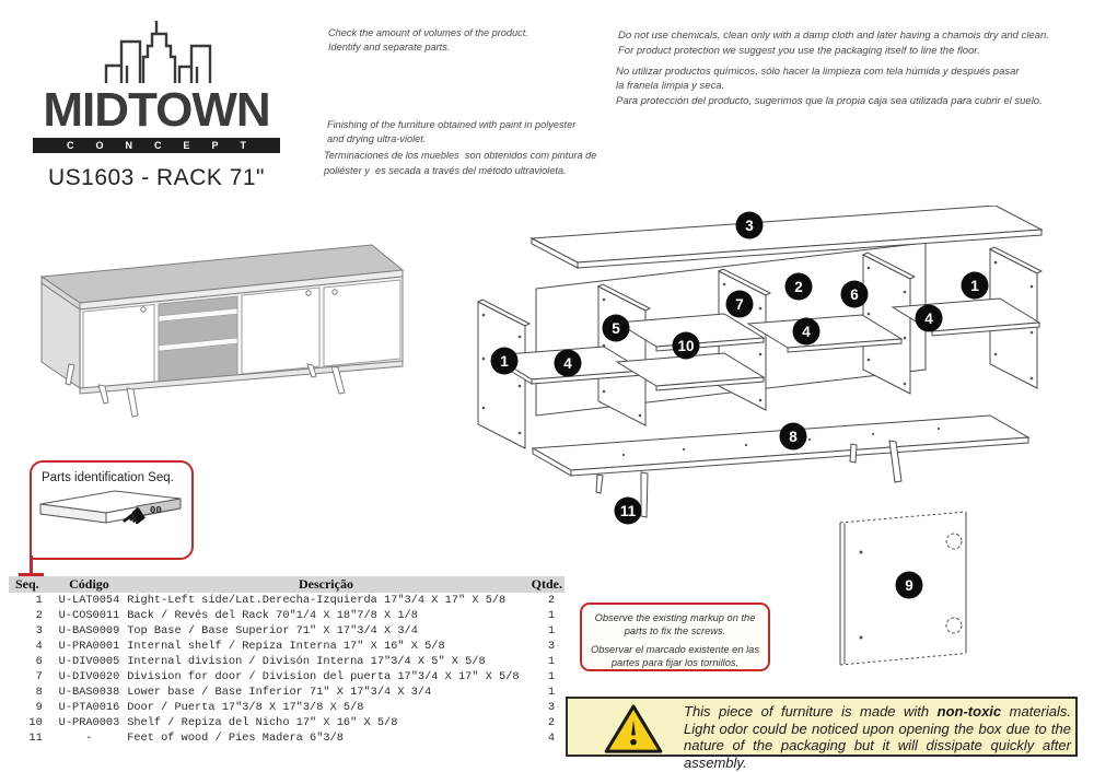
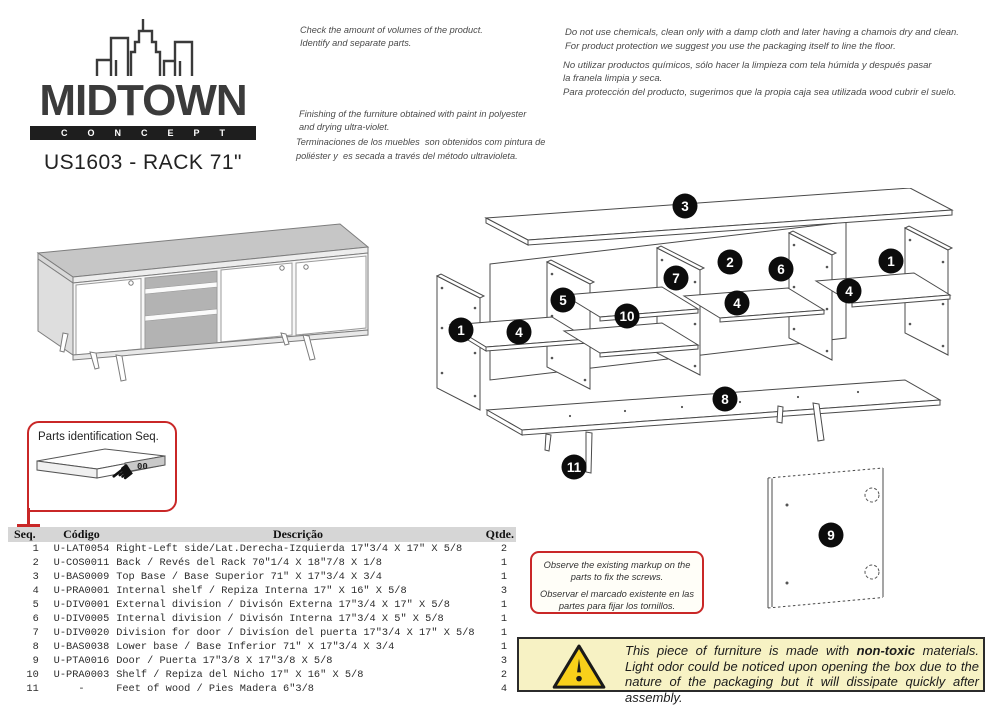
  MIDTOWN
  CONCEPT
  US1603 - RACK 71"
  Check the amount of volumes of the product.
  Identify and separate parts.
  Finishing of the furniture obtained with paint in polyester
  and drying ultra-violet.
  Terminaciones de los muebles son obtenidos com pintura de
  poliéster y es secada a través del método ultravioleta.
  Do not use chemicals, clean only with a damp cloth and later having a chamois dry and clean.
  For product protection we suggest you use the packaging itself to line the floor.
  No utilizar productos químicos, sólo hacer la limpieza com tela húmida y después pasar
  la franela limpia y seca.
- Para protección del producto, sugerimos que la propia caja sea utilizada para cubrir el suelo.
+ Para protección del producto, sugerimos que la propia caja sea utilizada wood cubrir el suelo.
  3
  1
  4
  5
  10
  7
  2
  4
  6
  4
  1
  8
  11
  9
  Parts identification Seq.
  00
  Seq.	Código	Descrição	Qtde.
  1	U-LAT0054	Right-Left side/Lat.Derecha-Izquierda 17"3/4 X 17" X 5/8	2
  2	U-COS0011	Back / Revés del Rack 70"1/4 X 18"7/8 X 1/8	1
  3	U-BAS0009	Top Base / Base Superior 71" X 17"3/4 X 3/4	1
  4	U-PRA0001	Internal shelf / Repiza Interna 17" X 16" X 5/8	3
+ 5	U-DIV0001	External division / Divisón Externa 17"3/4 X 17" X 5/8	1
  6	U-DIV0005	Internal division / Divisón Interna 17"3/4 X 5" X 5/8	1
  7	U-DIV0020	Division for door / Divisíon del puerta 17"3/4 X 17" X 5/8	1
  8	U-BAS0038	Lower base / Base Inferior 71" X 17"3/4 X 3/4	1
  9	U-PTA0016	Door / Puerta 17"3/8 X 17"3/8 X 5/8	3
  10	U-PRA0003	Shelf / Repiza del Nicho 17" X 16" X 5/8	2
  11	-	Feet of wood / Pies Madera 6"3/8	4
  Observe the existing markup on the
  parts to fix the screws.
  Observar el marcado existente en las
  partes para fijar los tornillos.
  This piece of furniture is made with non-toxic materials. Light odor could be noticed upon opening the box due to the nature of the packaging but it will dissipate quickly after assembly.
